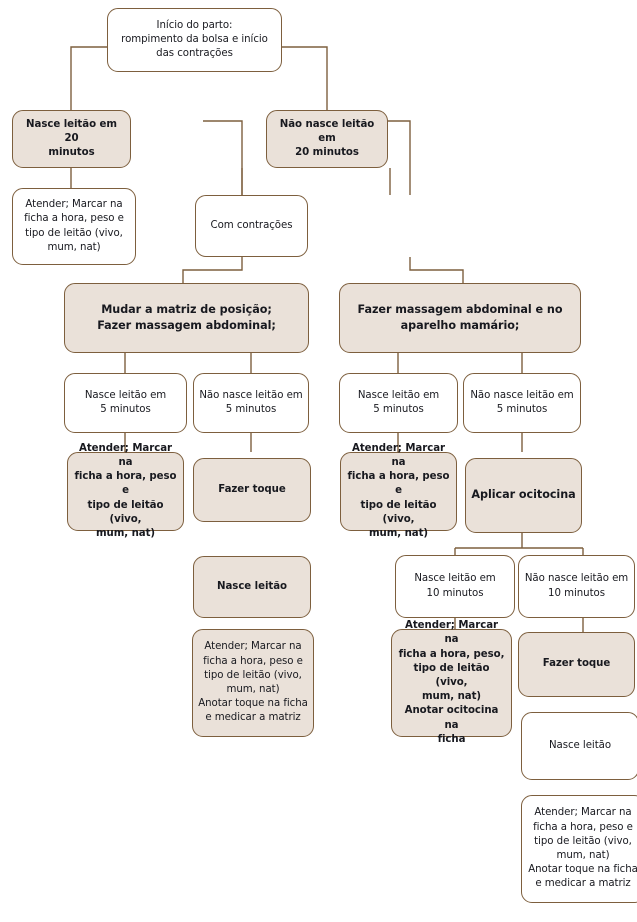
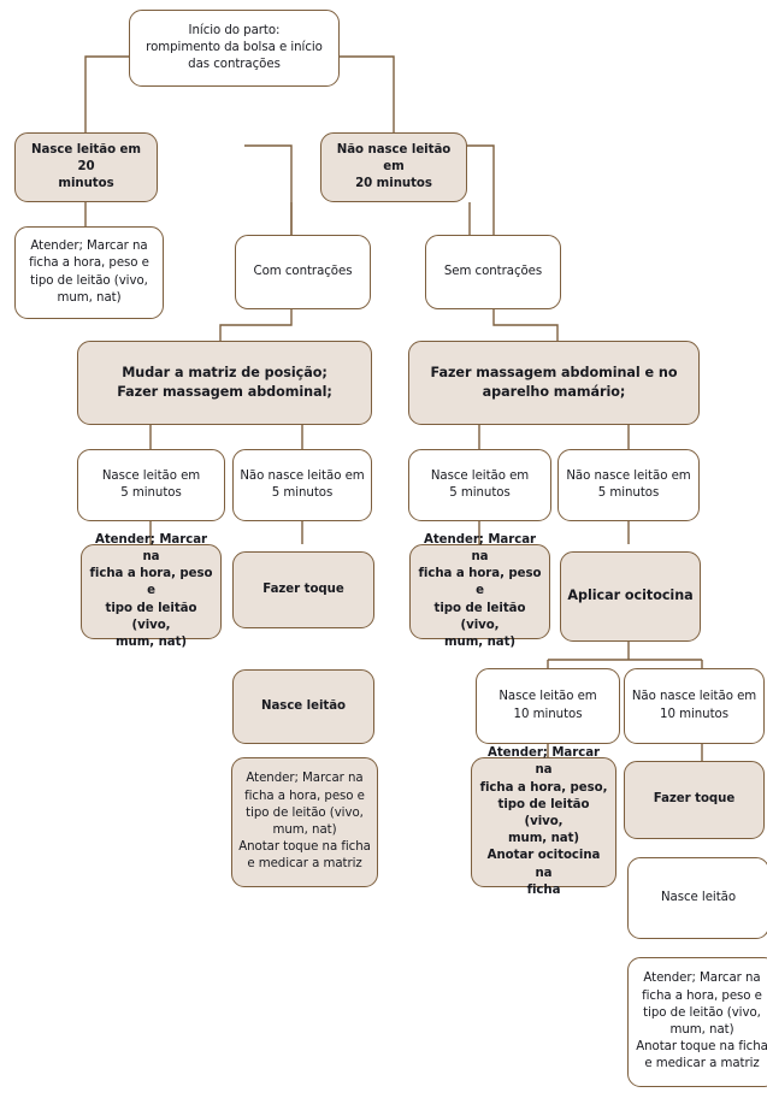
  Início do parto:
  rompimento da bolsa e início
  das contrações
  Nasce leitão em 20
  minutos
  Não nasce leitão em
  20 minutos
  Atender; Marcar na
  ficha a hora, peso e
  tipo de leitão (vivo,
  mum, nat)
  Com contrações
+ Sem contrações
  Mudar a matriz de posição;
  Fazer massagem abdominal;
  Fazer massagem abdominal e no
  aparelho mamário;
  Nasce leitão em
  5 minutos
  Não nasce leitão em
  5 minutos
  Nasce leitão em
  5 minutos
  Não nasce leitão em
  5 minutos
  Atender; Marcar na
  ficha a hora, peso e
  tipo de leitão (vivo,
  mum, nat)
  Fazer toque
  Atender; Marcar na
  ficha a hora, peso e
  tipo de leitão (vivo,
  mum, nat)
  Aplicar ocitocina
  Nasce leitão
  Nasce leitão em
  10 minutos
  Não nasce leitão em
  10 minutos
  Atender; Marcar na
  ficha a hora, peso e
  tipo de leitão (vivo,
  mum, nat)
  Anotar toque na ficha
  e medicar a matriz
  Atender; Marcar na
  ficha a hora, peso,
  tipo de leitão (vivo,
  mum, nat)
  Anotar ocitocina na
  ficha
  Fazer toque
  Nasce leitão
  Atender; Marcar na
  ficha a hora, peso e
  tipo de leitão (vivo,
  mum, nat)
  Anotar toque na ficha
  e medicar a matriz
